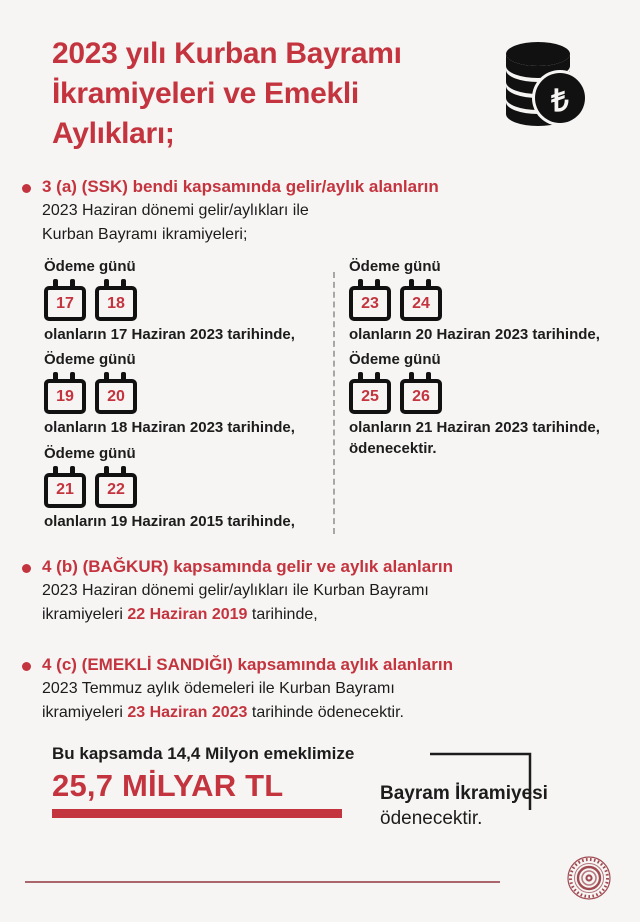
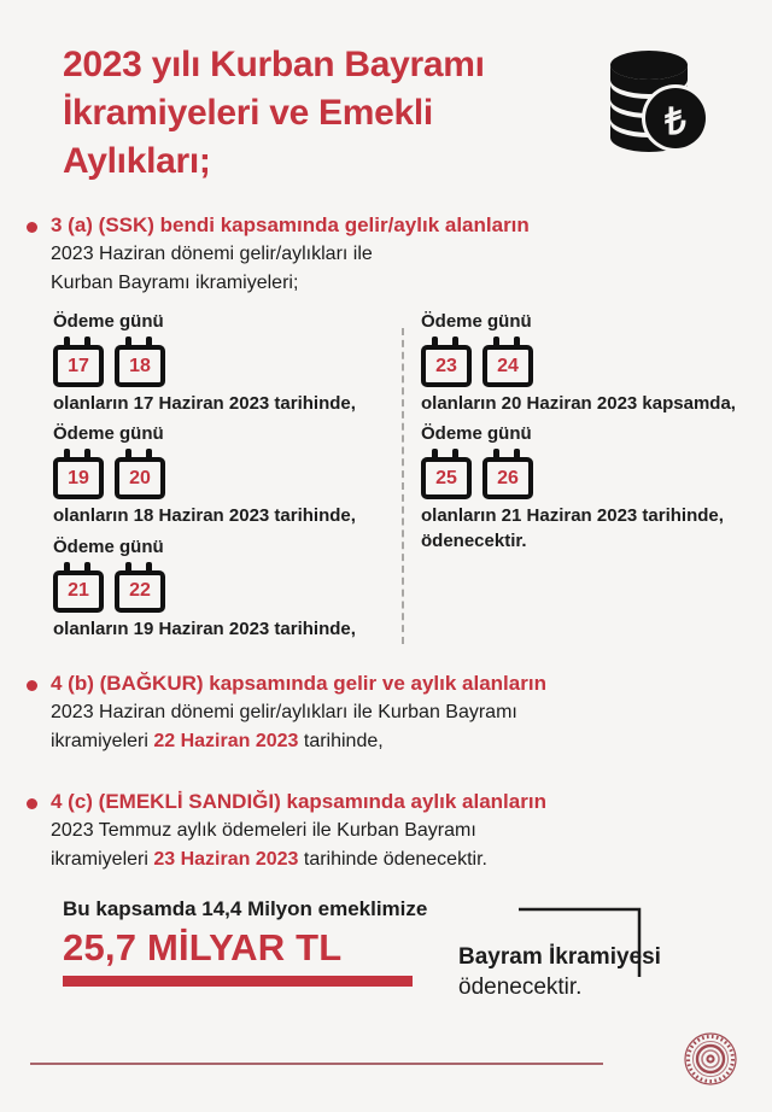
  2023 yılı Kurban Bayramı İkramiyeleri ve Emekli Aylıkları;
  ₺
  3 (a) (SSK) bendi kapsamında gelir/aylık alanların
  2023 Haziran dönemi gelir/aylıkları ile
  Kurban Bayramı ikramiyeleri;
  Ödeme günü
  17
  18
  olanların 17 Haziran 2023 tarihinde,
  Ödeme günü
  19
  20
  olanların 18 Haziran 2023 tarihinde,
  Ödeme günü
  21
  22
- olanların 19 Haziran 2015 tarihinde,
+ olanların 19 Haziran 2023 tarihinde,
  Ödeme günü
  23
  24
- olanların 20 Haziran 2023 tarihinde,
+ olanların 20 Haziran 2023 kapsamda,
  Ödeme günü
  25
  26
  olanların 21 Haziran 2023 tarihinde, ödenecektir.
  4 (b) (BAĞKUR) kapsamında gelir ve aylık alanların
  2023 Haziran dönemi gelir/aylıkları ile Kurban Bayramı
- ikramiyeleri 22 Haziran 2019 tarihinde,
+ ikramiyeleri 22 Haziran 2023 tarihinde,
  4 (c) (EMEKLİ SANDIĞI) kapsamında aylık alanların
  2023 Temmuz aylık ödemeleri ile Kurban Bayramı
  ikramiyeleri 23 Haziran 2023 tarihinde ödenecektir.
  Bu kapsamda 14,4 Milyon emeklimize
  25,7 MİLYAR TL
  Bayram İkramiyesi
  ödenecektir.
